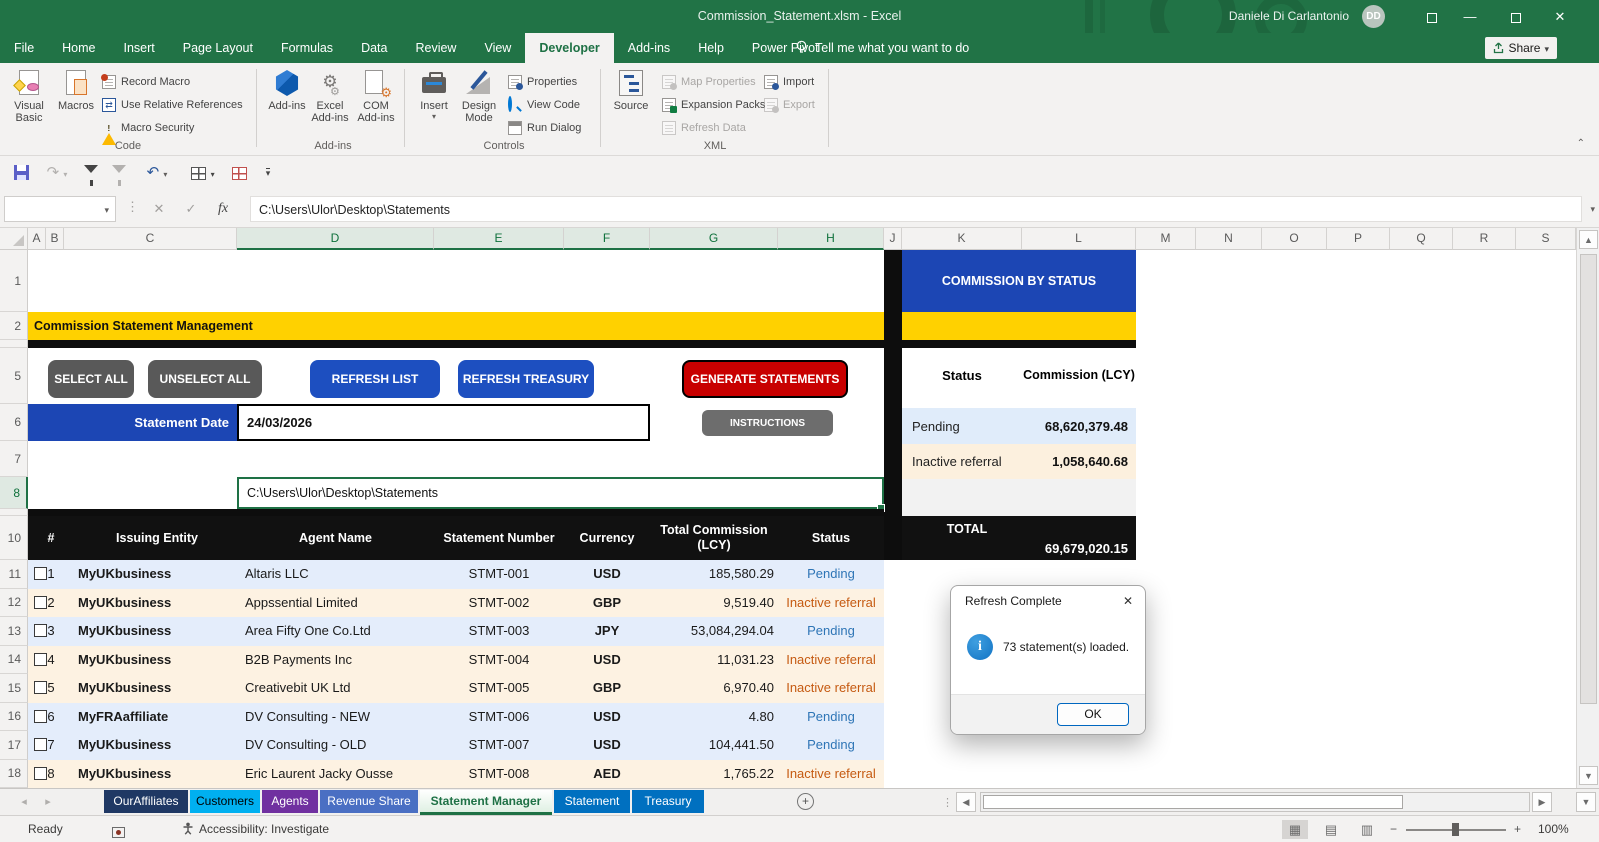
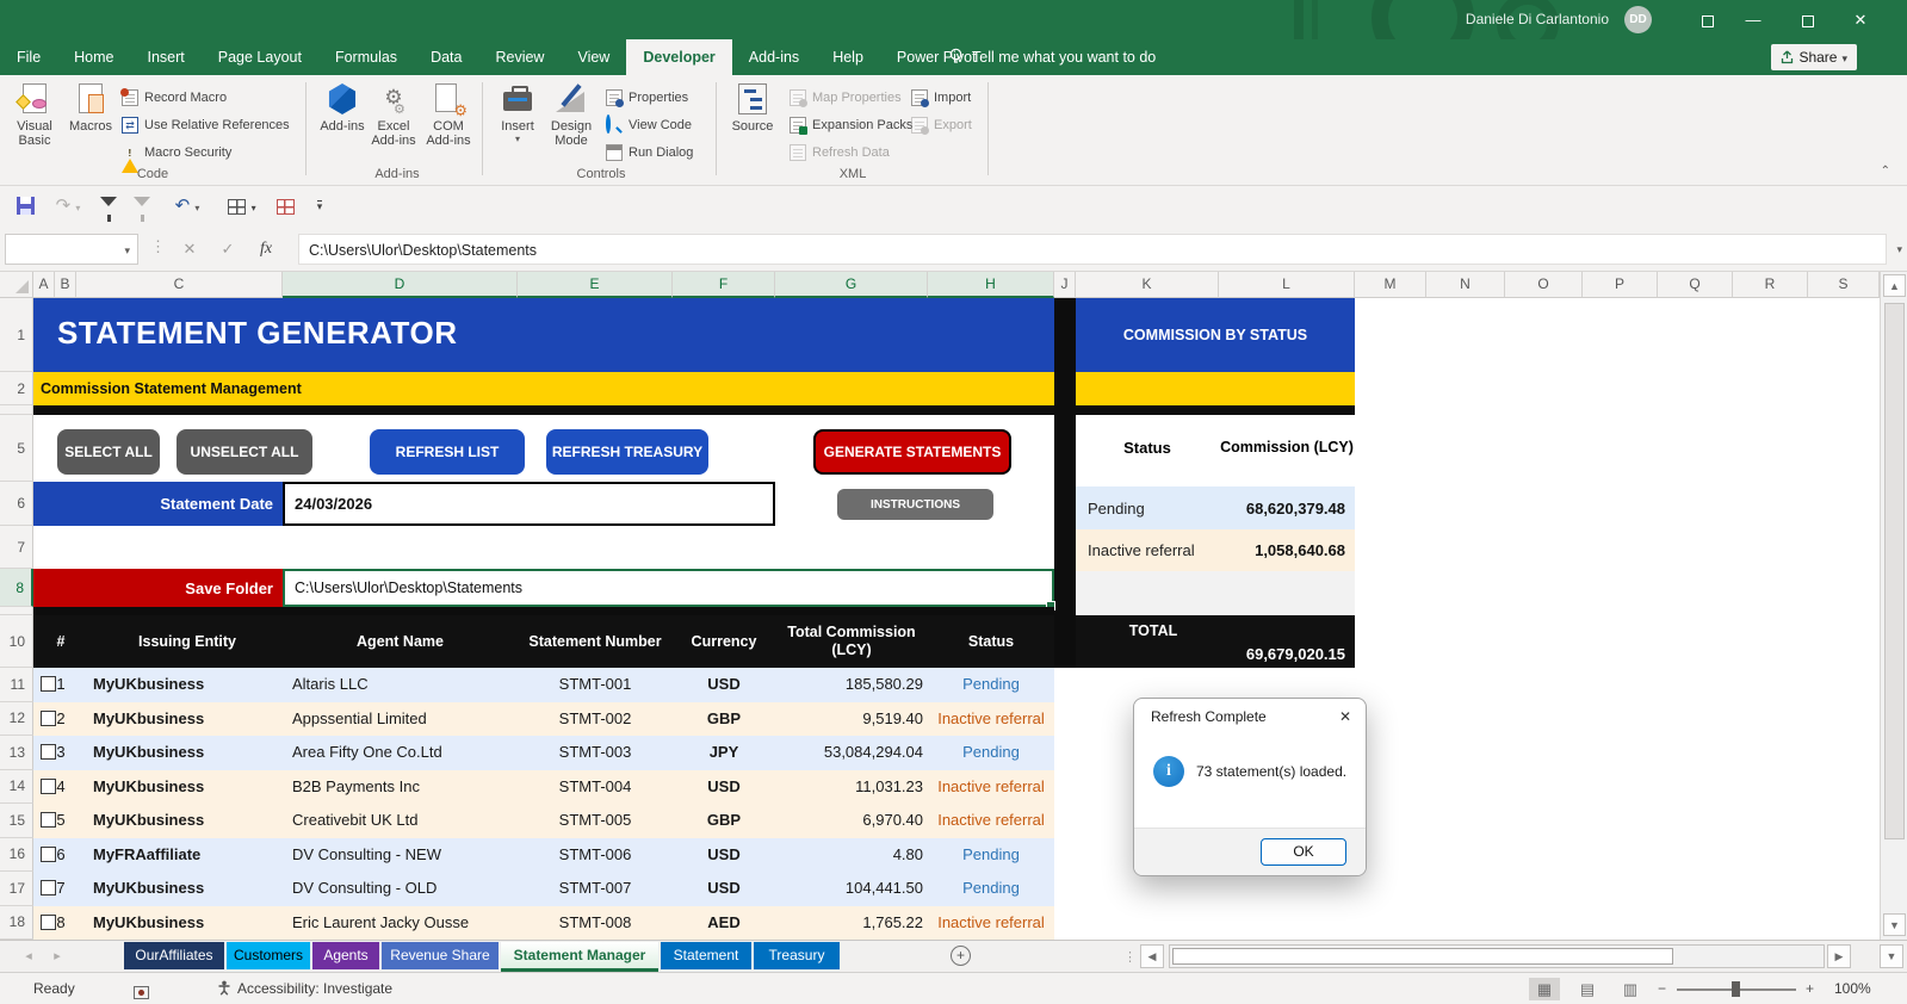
- Commission_Statement.xlsm - Excel
  Daniele Di Carlantonio
  DD
  —
  ✕
  File
  Home
  Insert
  Page Layout
  Formulas
  Data
  Review
  View
  Developer
  Add-ins
  Help
  Power Piot
  Tell me what you want to do
  Share ▾
  Visual Basic
  Macros
  Record Macro
  ⇄
  Use Relative References
  !
  Macro Security
  Code
  Add-ins
  ⚙
  ⚙
  Excel Add-ins
  ⚙
  COM Add-ins
  Add-ins
  Insert
  ▾
  Design Mode
  Properties
  View Code
  Run Dialog
  Controls
  Source
  Map Properties
  Expansion Packs
  Refresh Data
  Import
  Export
  XML
  ⌃
  ↷ ▾
  ↶ ▾
  ▾
  ▾
  ▾
  ⋮
  ✕
  ✓
  fx
  C:\Users\Ulor\Desktop\Statements
  ▾
  A
  B
  C
  D
  E
  F
  G
  H
  J
  K
  L
  M
  N
  O
  P
  Q
  R
  S
  1
  2
  5
  6
  7
  8
  10
  11
  12
  13
  14
  15
  16
  17
  18
+ STATEMENT GENERATOR
  COMMISSION BY STATUS
  Commission Statement Management
  SELECT ALL
  UNSELECT ALL
  REFRESH LIST
  REFRESH TREASURY
  GENERATE STATEMENTS
  Statement Date
  24/03/2026
  INSTRUCTIONS
+ Save Folder
  C:\Users\Ulor\Desktop\Statements
  #
  Issuing Entity
  Agent Name
  Statement Number
  Currency
  Total Commission (LCY)
  Status
  1
  MyUKbusiness
  Altaris LLC
  STMT-001
  USD
  185,580.29
  Pending
  2
  MyUKbusiness
  Appssential Limited
  STMT-002
  GBP
  9,519.40
  Inactive referral
  3
  MyUKbusiness
  Area Fifty One Co.Ltd
  STMT-003
  JPY
  53,084,294.04
  Pending
  4
  MyUKbusiness
  B2B Payments Inc
  STMT-004
  USD
  11,031.23
  Inactive referral
  5
  MyUKbusiness
  Creativebit UK Ltd
  STMT-005
  GBP
  6,970.40
  Inactive referral
  6
  MyFRAaffiliate
  DV Consulting - NEW
  STMT-006
  USD
  4.80
  Pending
  7
  MyUKbusiness
  DV Consulting - OLD
  STMT-007
  USD
  104,441.50
  Pending
  8
  MyUKbusiness
  Eric Laurent Jacky Ousse
  STMT-008
  AED
  1,765.22
  Inactive referral
  Status
  Commission (LCY)
  Pending
  68,620,379.48
  Inactive referral
  1,058,640.68
  TOTAL
  69,679,020.15
  ▲
  ▼
  Refresh Complete
  ✕
  i
  73 statement(s) loaded.
  OK
  ◂
  ▸
  OurAffiliates
  Customers
  Agents
  Revenue Share
  Statement Manager
  Statement
  Treasury
  +
  ⋮
  ◀
  ▶
  ▼
  Ready
  Accessibility: Investigate
  ▦
  ▤
  ▥
  −
  +
  100%
